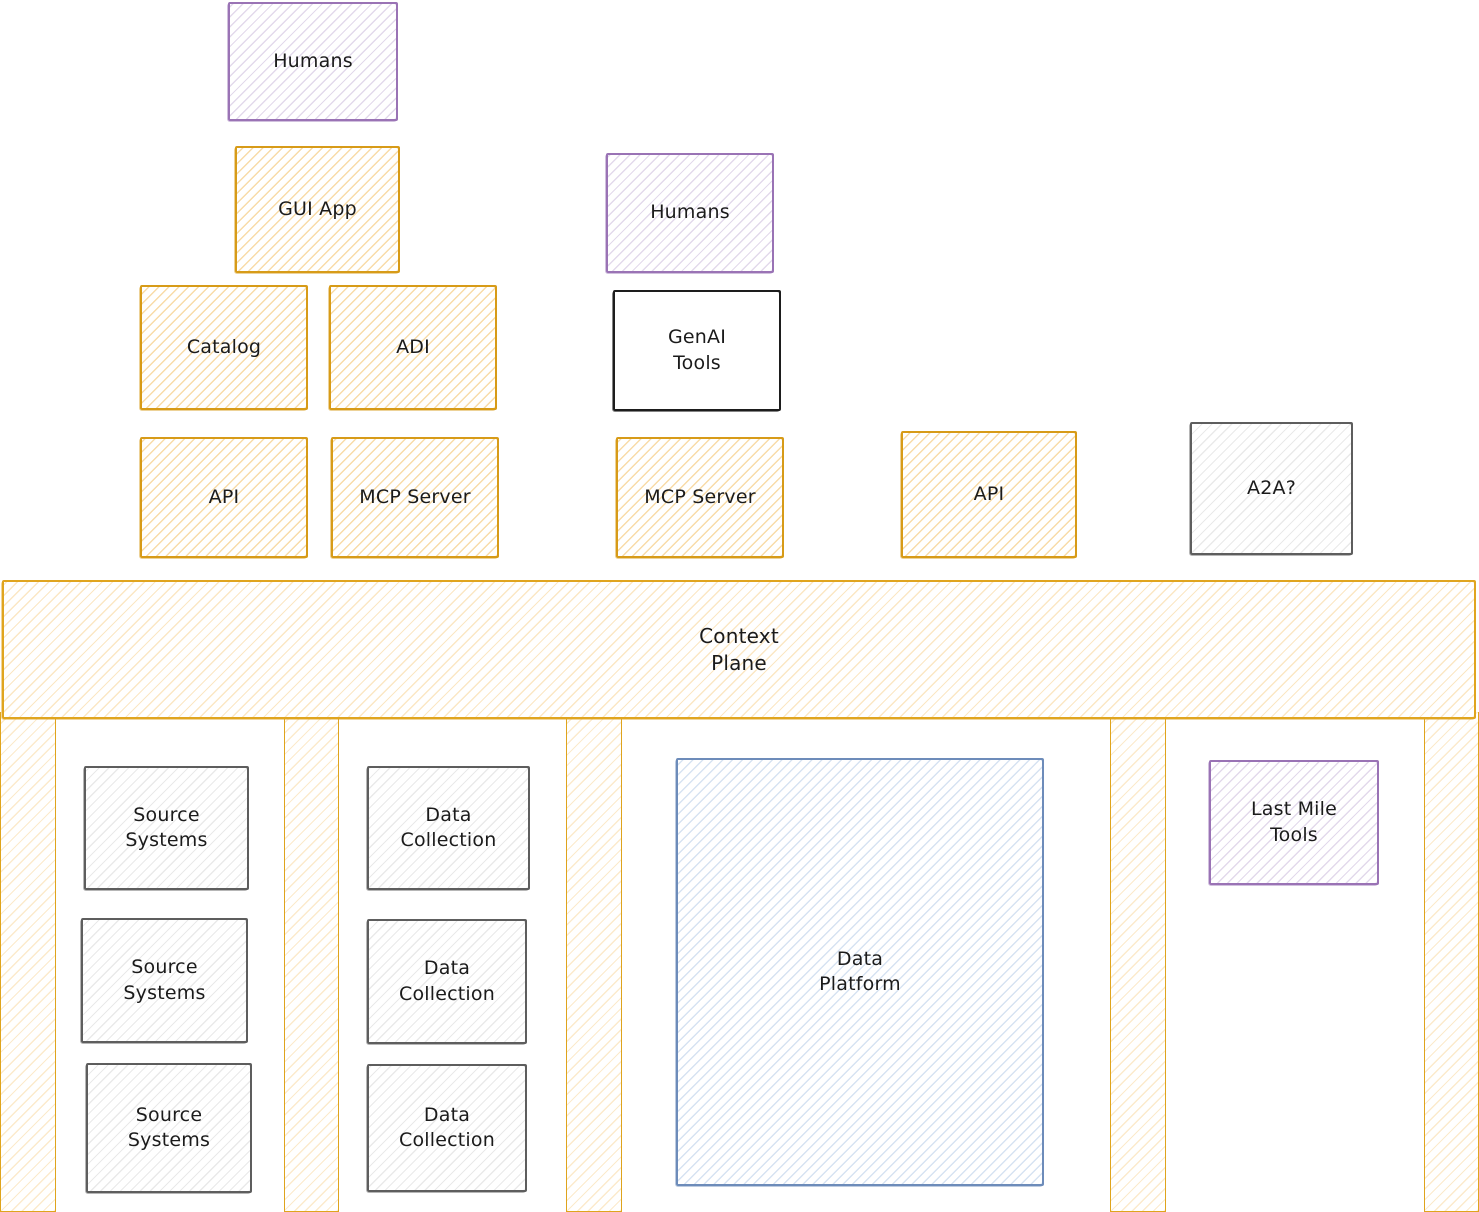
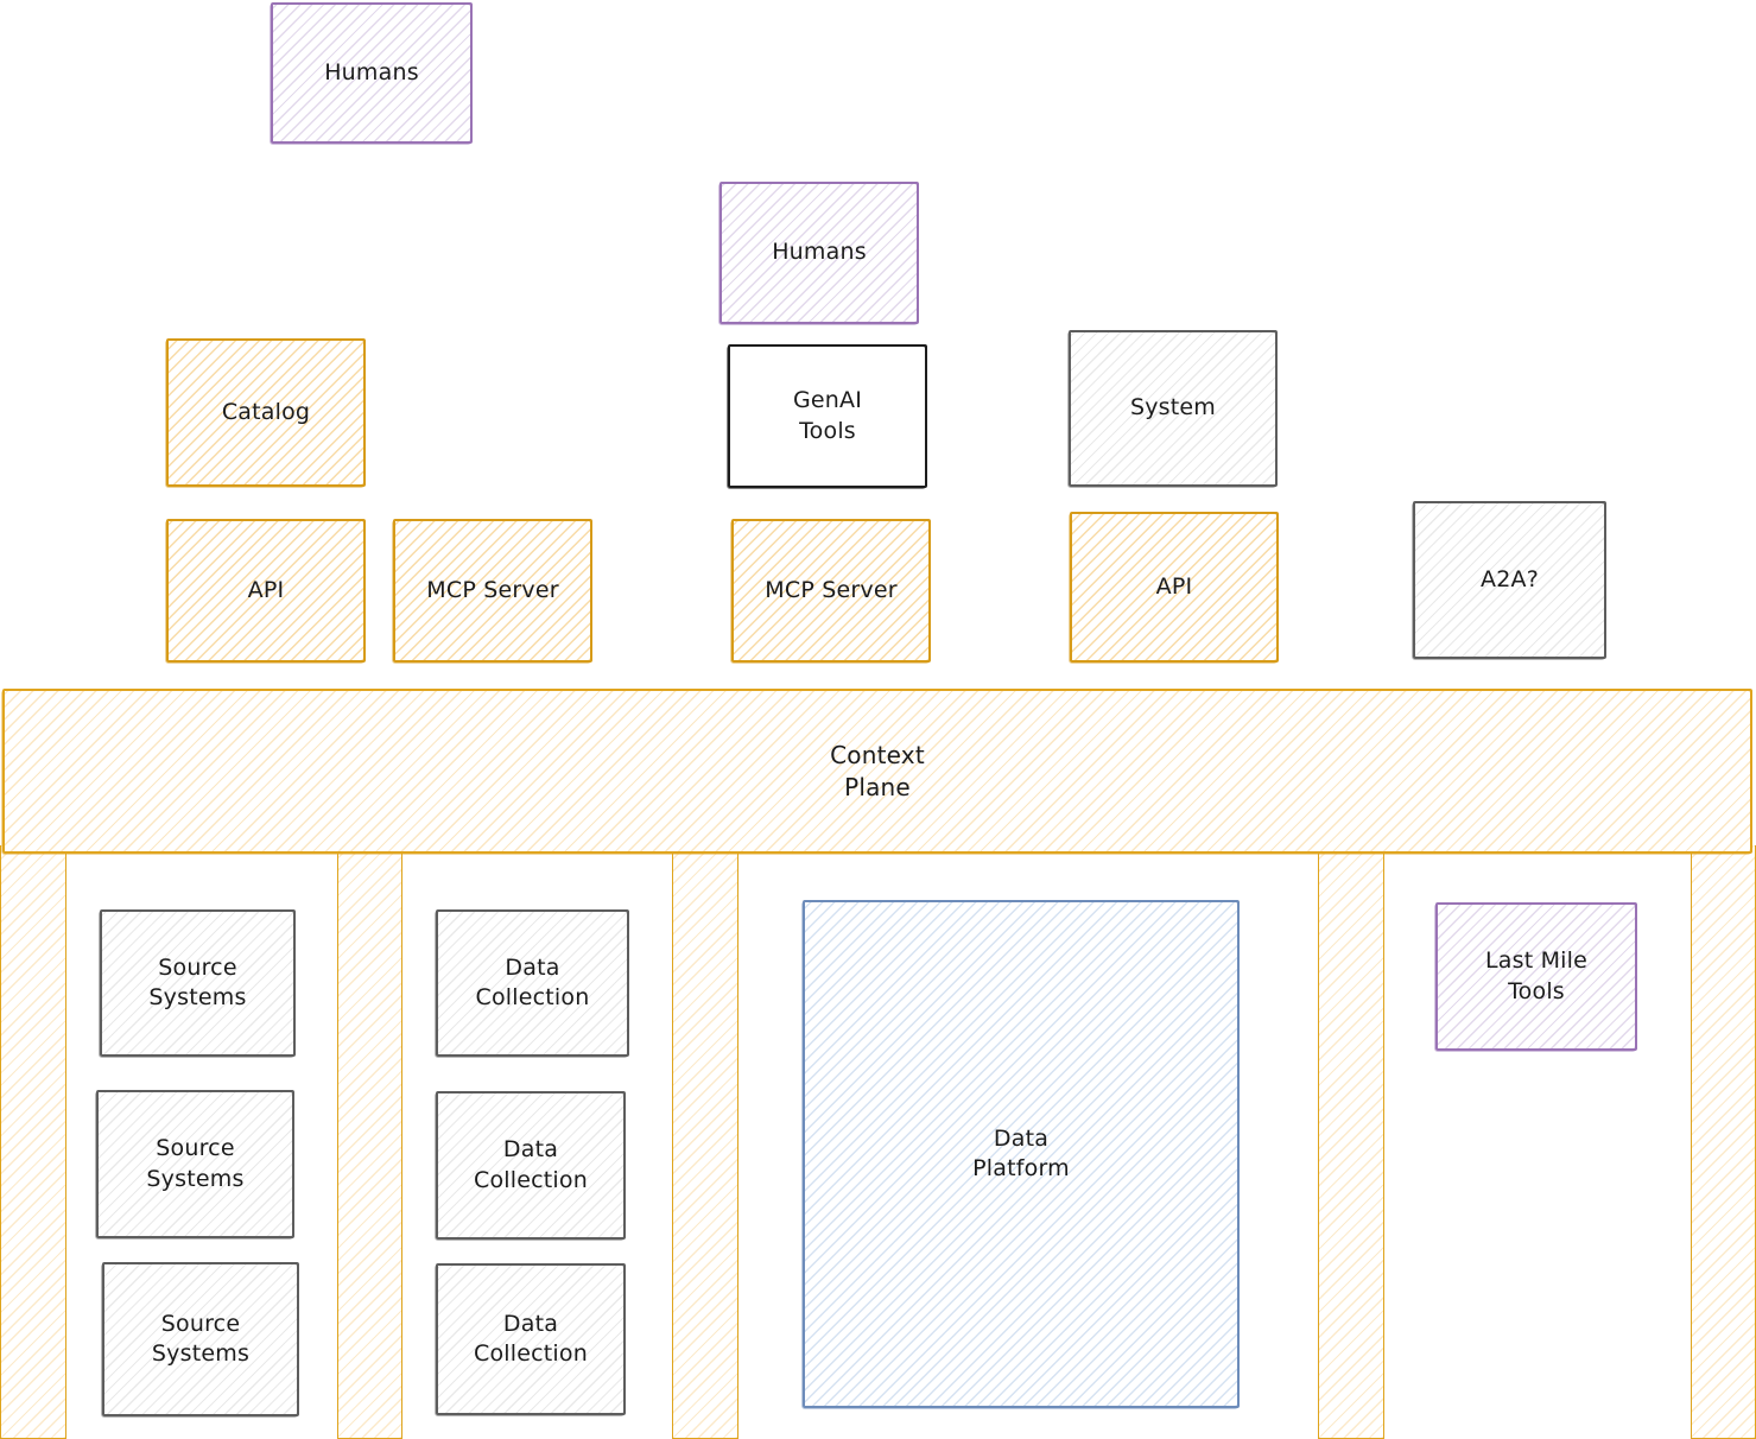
  Humans
- GUI App
  Catalog
- ADI
  API
  MCP Server
  Humans
  GenAI
  Tools
  MCP Server
+ System
  API
  A2A?
  Context
  Plane
  Source
  Systems
  Source
  Systems
  Source
  Systems
  Data
  Collection
  Data
  Collection
  Data
  Collection
  Data
  Platform
  Last Mile
  Tools
